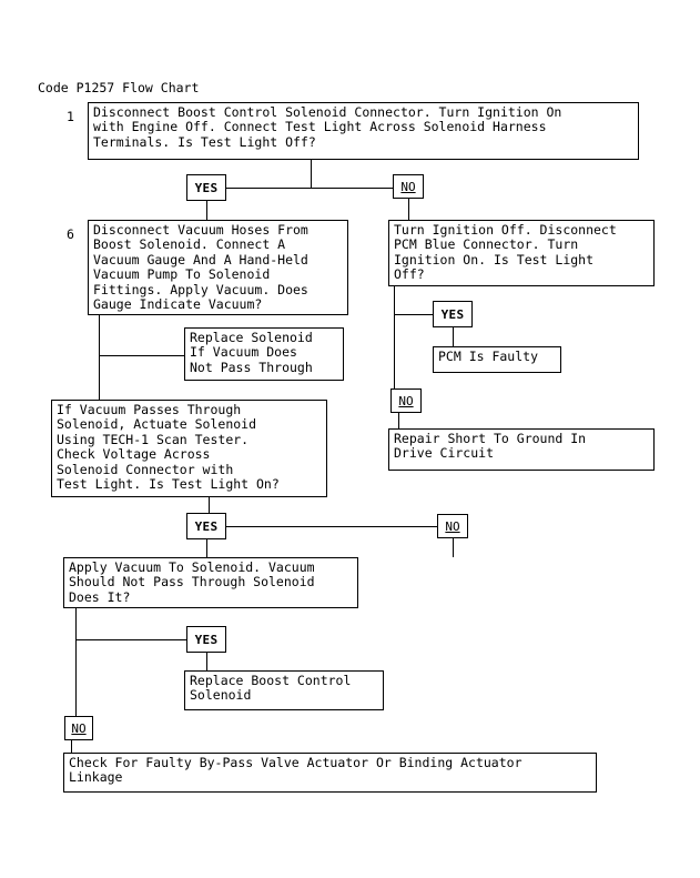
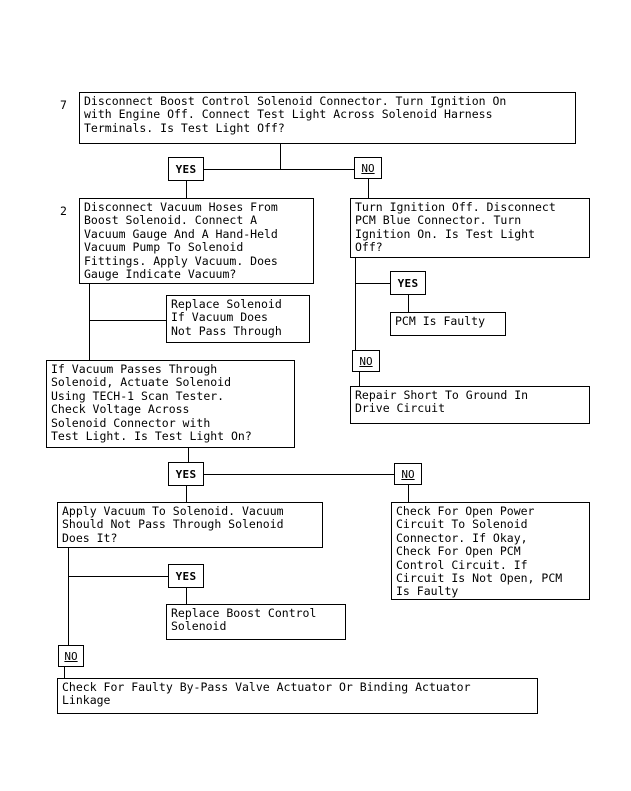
- Code P1257 Flow Chart
- 1
+ 7
  Disconnect Boost Control Solenoid Connector. Turn Ignition On
  with Engine Off. Connect Test Light Across Solenoid Harness
  Terminals. Is Test Light Off?
  YES
  NO
- 6
+ 2
  Disconnect Vacuum Hoses From
  Boost Solenoid. Connect A
  Vacuum Gauge And A Hand-Held
  Vacuum Pump To Solenoid
  Fittings. Apply Vacuum. Does
  Gauge Indicate Vacuum?
  Turn Ignition Off. Disconnect
  PCM Blue Connector. Turn
  Ignition On. Is Test Light
  Off?
  YES
  PCM Is Faulty
  NO
  Repair Short To Ground In
  Drive Circuit
  Replace Solenoid
  If Vacuum Does
  Not Pass Through
  If Vacuum Passes Through
  Solenoid, Actuate Solenoid
  Using TECH-1 Scan Tester.
  Check Voltage Across
  Solenoid Connector with
  Test Light. Is Test Light On?
  YES
  NO
  Apply Vacuum To Solenoid. Vacuum
  Should Not Pass Through Solenoid
  Does It?
+ Check For Open Power
+ Circuit To Solenoid
+ Connector. If Okay,
+ Check For Open PCM
+ Control Circuit. If
+ Circuit Is Not Open, PCM
+ Is Faulty
  YES
  Replace Boost Control
  Solenoid
  NO
  Check For Faulty By-Pass Valve Actuator Or Binding Actuator
  Linkage
